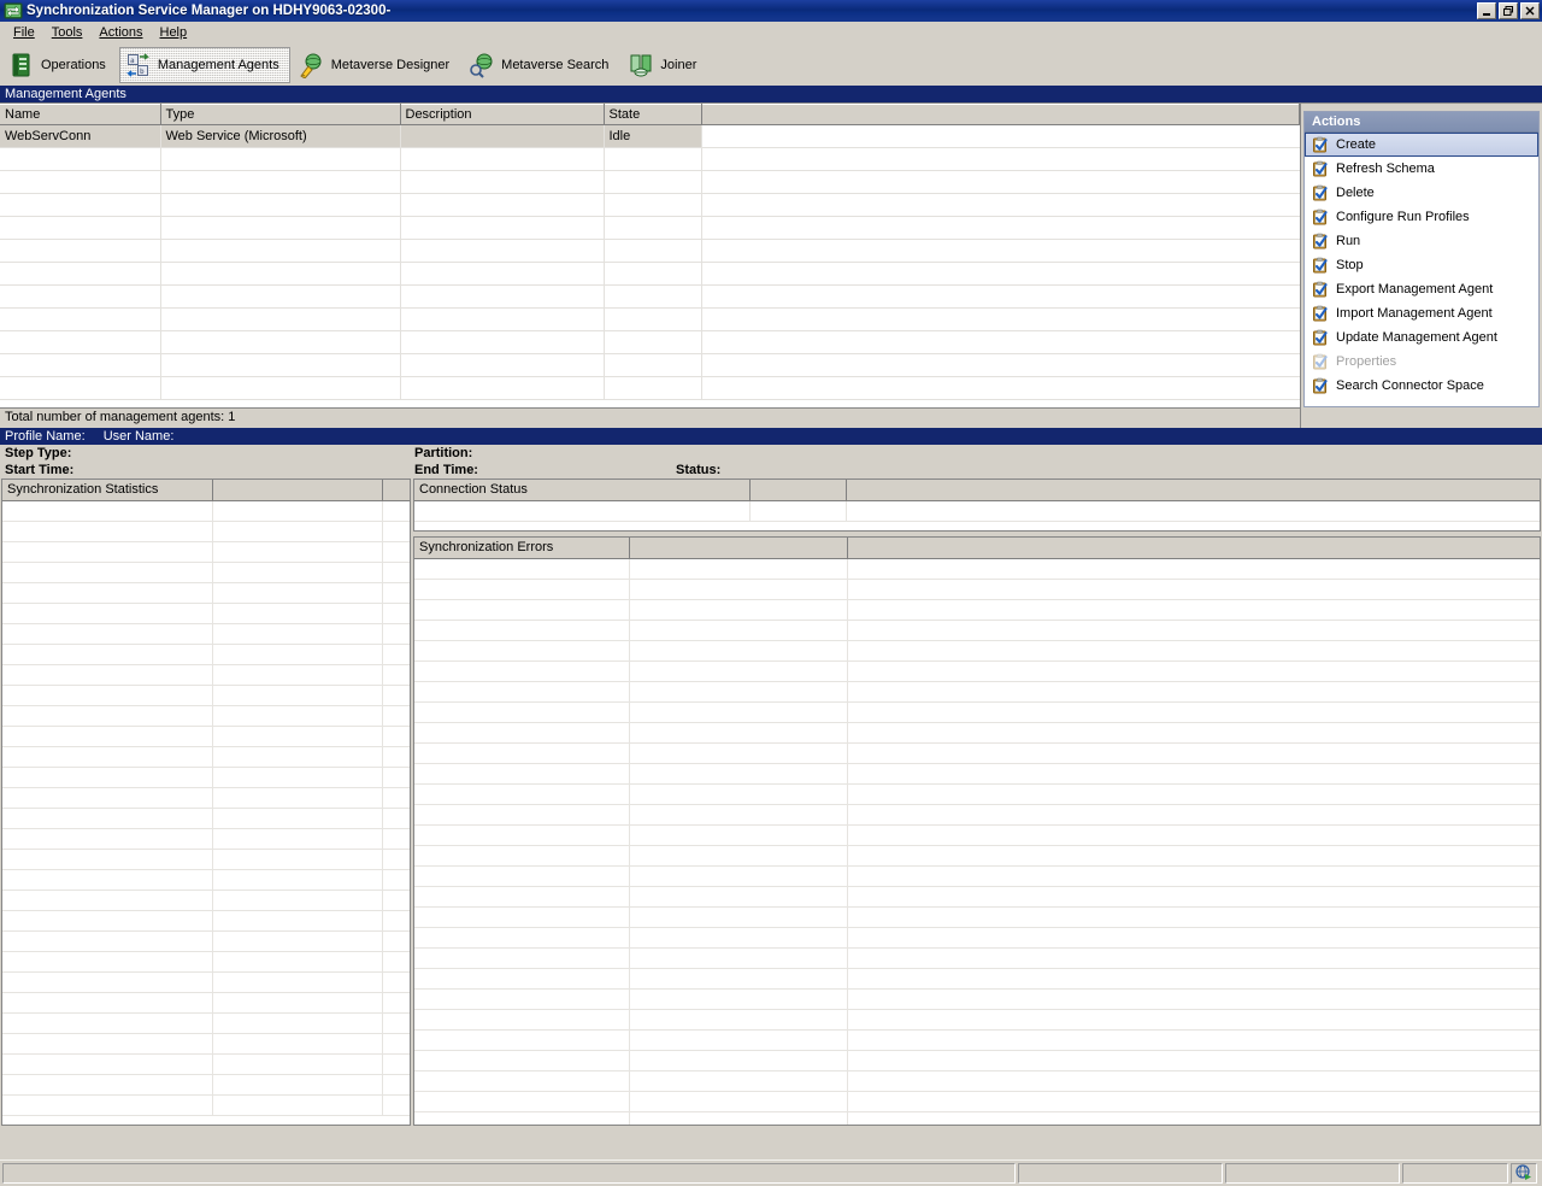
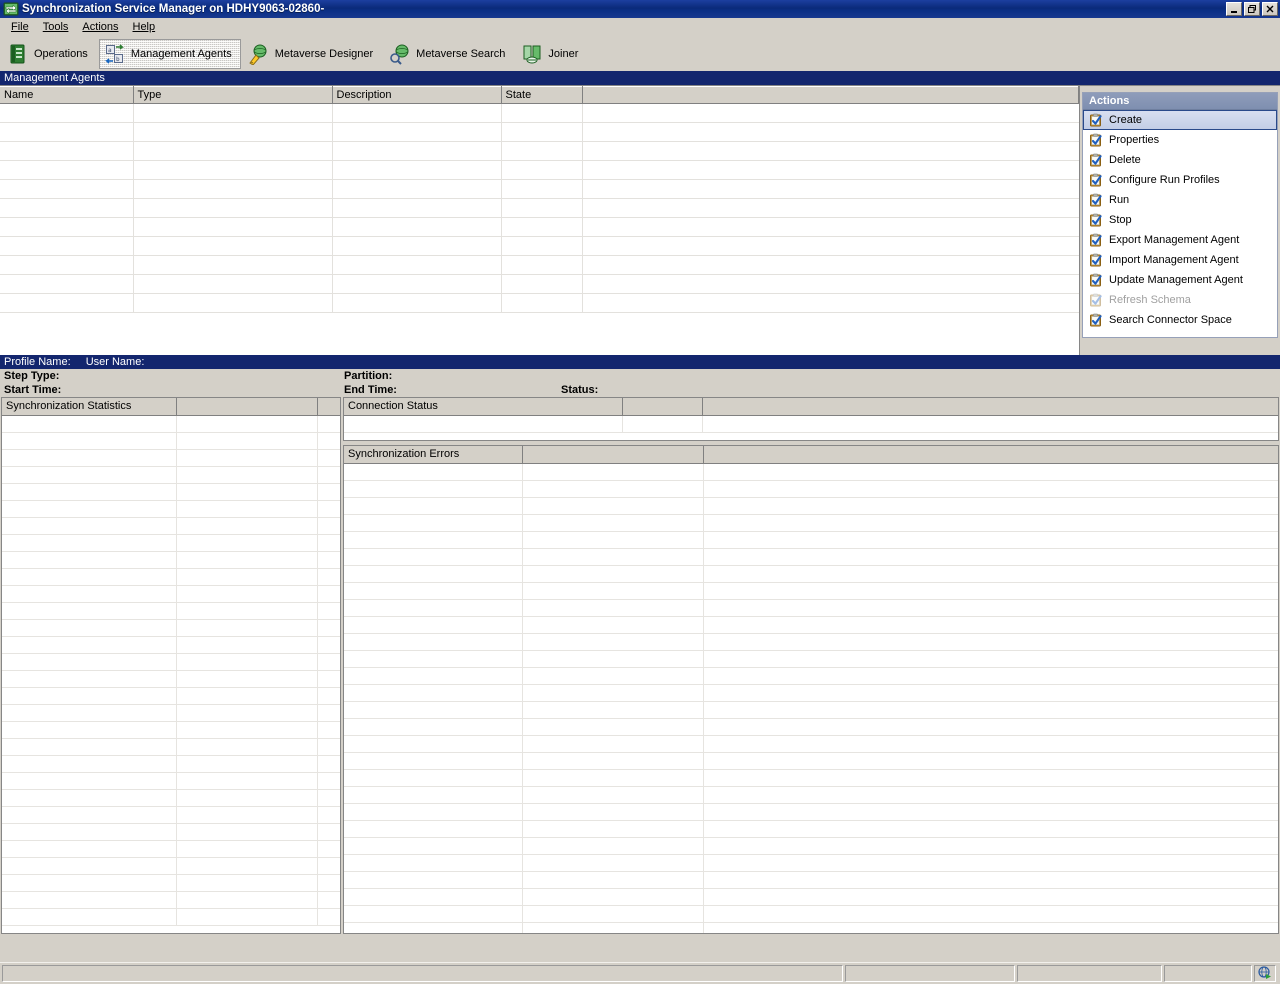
- Synchronization Service Manager on HDHY9063-02300-
+ Synchronization Service Manager on HDHY9063-02860-
  File
  Tools
  Actions
  Help
  Operations
  Management Agents
  Metaverse Designer
  Metaverse Search
  Joiner
  Management Agents
  Name	Type	Description	State
- WebServConn	Web Service (Microsoft)		Idle
- Total number of management agents: 1
  Actions
  Create
- Refresh Schema
+ Properties
  Delete
  Configure Run Profiles
  Run
  Stop
  Export Management Agent
  Import Management Agent
  Update Management Agent
- Properties
+ Refresh Schema
  Search Connector Space
  Profile Name: User Name:
  Step Type:
  Partition:
  Start Time:
  End Time:
  Status:
  Synchronization Statistics
  Connection Status
  Synchronization Errors
